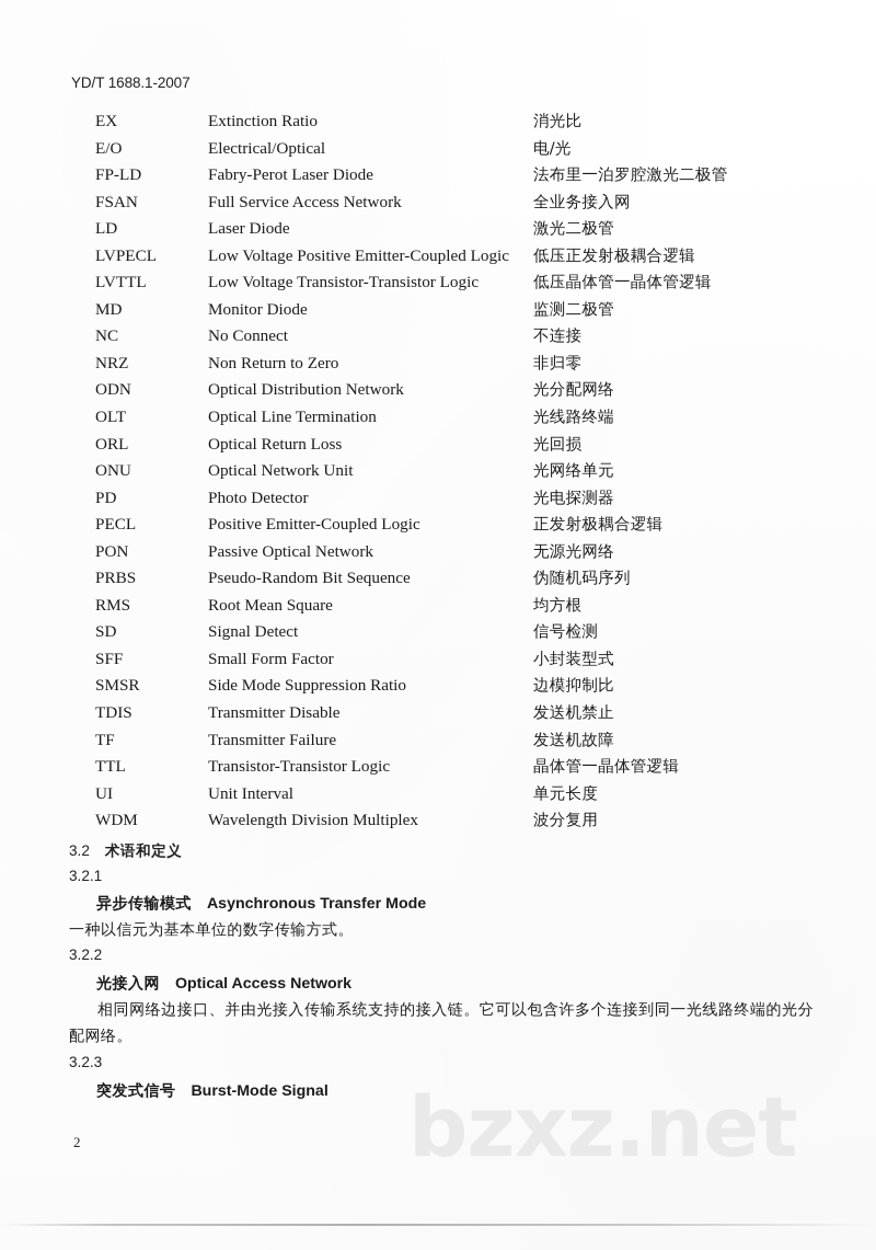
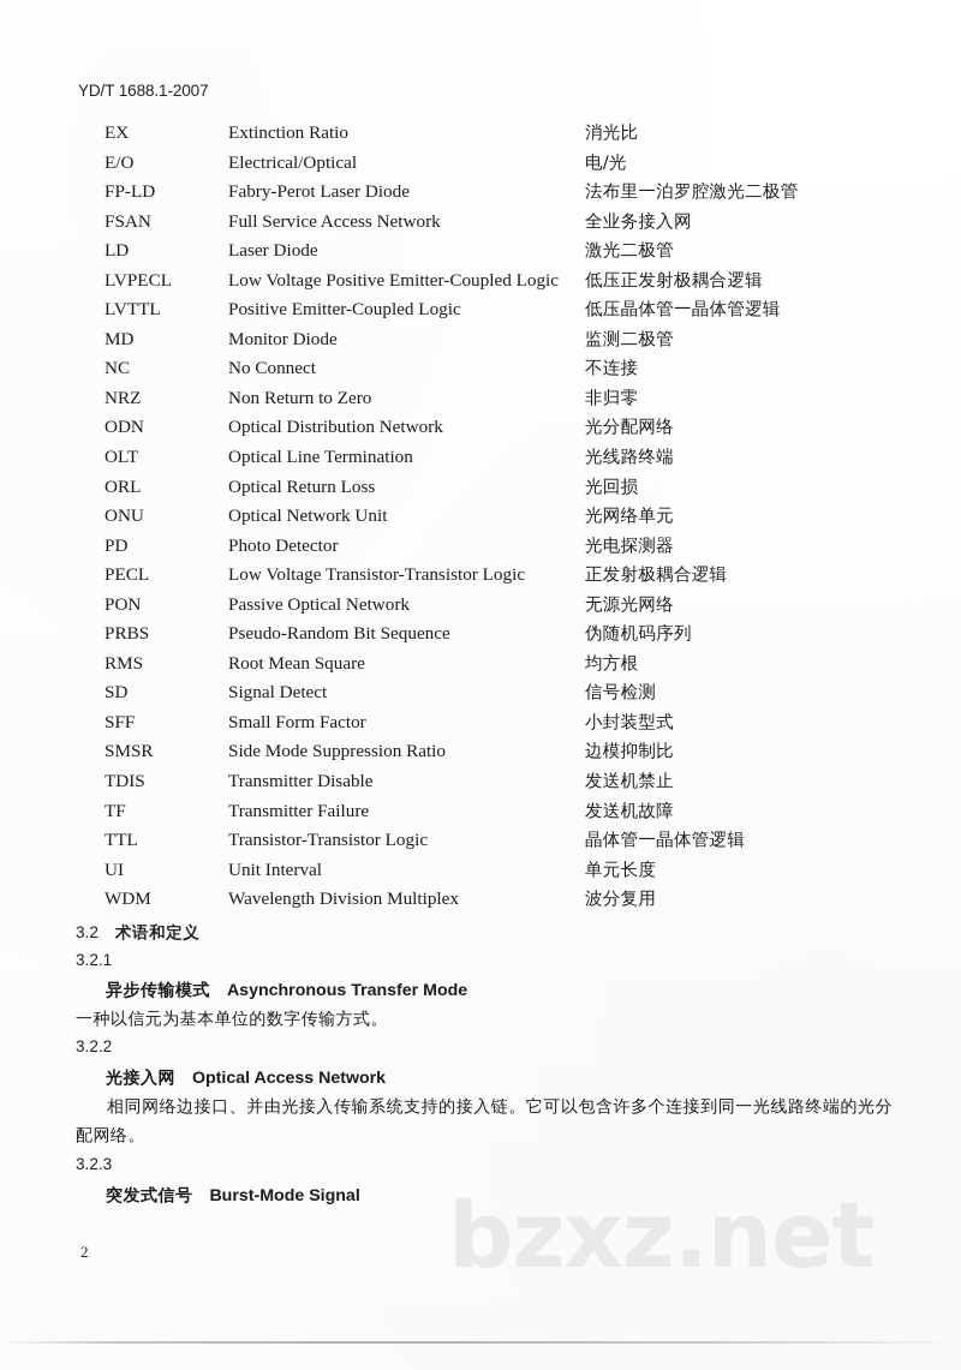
  YD/T 1688.1-2007
  EX
  Extinction Ratio
  消光比
  E/O
  Electrical/Optical
  电/光
  FP-LD
  Fabry-Perot Laser Diode
  法布里一泊罗腔激光二极管
  FSAN
  Full Service Access Network
  全业务接入网
  LD
  Laser Diode
  激光二极管
  LVPECL
  Low Voltage Positive Emitter-Coupled Logic
  低压正发射极耦合逻辑
  LVTTL
- Low Voltage Transistor-Transistor Logic
+ Positive Emitter-Coupled Logic
  低压晶体管一晶体管逻辑
  MD
  Monitor Diode
  监测二极管
  NC
  No Connect
  不连接
  NRZ
  Non Return to Zero
  非归零
  ODN
  Optical Distribution Network
  光分配网络
  OLT
  Optical Line Termination
  光线路终端
  ORL
  Optical Return Loss
  光回损
  ONU
  Optical Network Unit
  光网络单元
  PD
  Photo Detector
  光电探测器
  PECL
- Positive Emitter-Coupled Logic
+ Low Voltage Transistor-Transistor Logic
  正发射极耦合逻辑
  PON
  Passive Optical Network
  无源光网络
  PRBS
  Pseudo-Random Bit Sequence
  伪随机码序列
  RMS
  Root Mean Square
  均方根
  SD
  Signal Detect
  信号检测
  SFF
  Small Form Factor
  小封装型式
  SMSR
  Side Mode Suppression Ratio
  边模抑制比
  TDIS
  Transmitter Disable
  发送机禁止
  TF
  Transmitter Failure
  发送机故障
  TTL
  Transistor-Transistor Logic
  晶体管一晶体管逻辑
  UI
  Unit Interval
  单元长度
  WDM
  Wavelength Division Multiplex
  波分复用
  3.2 术语和定义
  3.2.1
  异步传输模式 Asynchronous Transfer Mode
  一种以信元为基本单位的数字传输方式。
  3.2.2
  光接入网 Optical Access Network
  相同网络边接口、并由光接入传输系统支持的接入链。它可以包含许多个连接到同一光线路终端的光分配网络。
  3.2.3
  突发式信号 Burst-Mode Signal
  2
